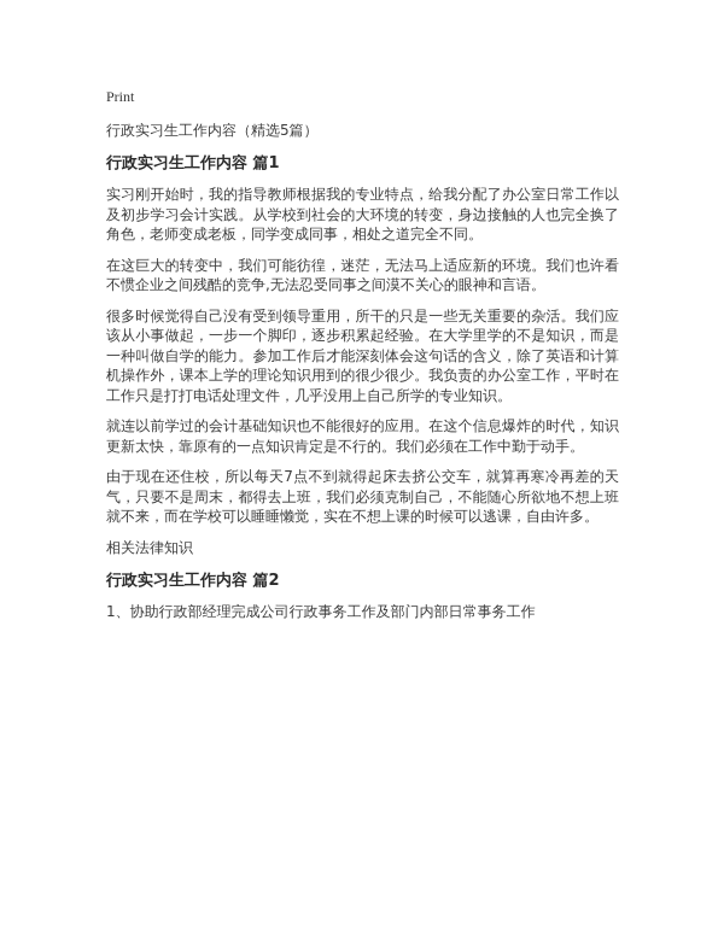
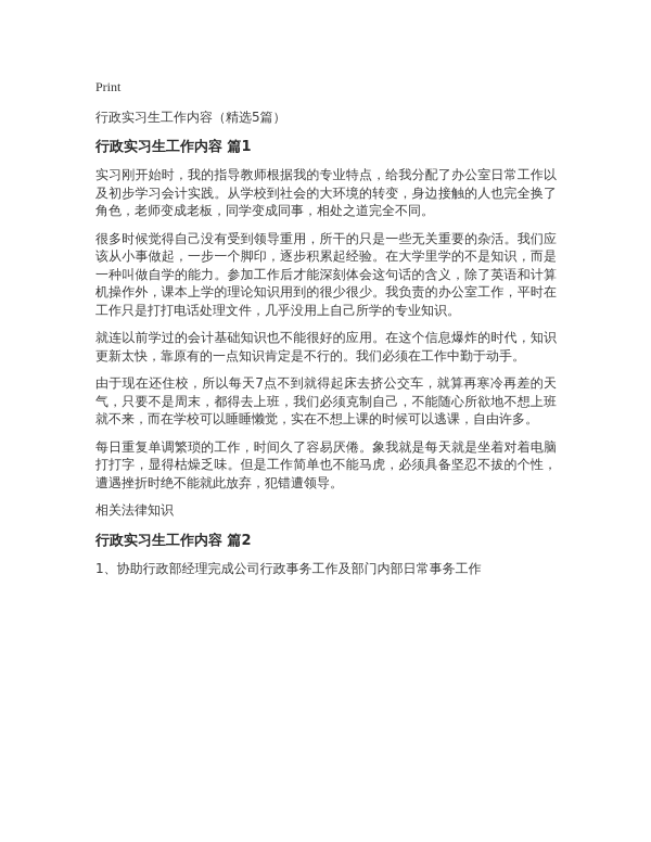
  Print
  行政实习生工作内容（精选5篇）
  行政实习生工作内容 篇1
  实习刚开始时，我的指导教师根据我的专业特点，给我分配了办公室日常工作以及初步学习会计实践。从学校到社会的大环境的转变，身边接触的人也完全换了角色，老师变成老板，同学变成同事，相处之道完全不同。
- 在这巨大的转变中，我们可能彷徨，迷茫，无法马上适应新的环境。我们也许看不惯企业之间残酷的竞争,无法忍受同事之间漠不关心的眼神和言语。
  很多时候觉得自己没有受到领导重用，所干的只是一些无关重要的杂活。我们应该从小事做起，一步一个脚印，逐步积累起经验。在大学里学的不是知识，而是一种叫做自学的能力。参加工作后才能深刻体会这句话的含义，除了英语和计算机操作外，课本上学的理论知识用到的很少很少。我负责的办公室工作，平时在工作只是打打电话处理文件，几乎没用上自己所学的专业知识。
  就连以前学过的会计基础知识也不能很好的应用。在这个信息爆炸的时代，知识更新太快，靠原有的一点知识肯定是不行的。我们必须在工作中勤于动手。
  由于现在还住校，所以每天7点不到就得起床去挤公交车，就算再寒冷再差的天气，只要不是周末，都得去上班，我们必须克制自己，不能随心所欲地不想上班就不来，而在学校可以睡睡懒觉，实在不想上课的时候可以逃课，自由许多。
+ 每日重复单调繁琐的工作，时间久了容易厌倦。象我就是每天就是坐着对着电脑打打字，显得枯燥乏味。但是工作简单也不能马虎，必须具备坚忍不拔的个性，遭遇挫折时绝不能就此放弃，犯错遭领导。
  相关法律知识
  行政实习生工作内容 篇2
  1、协助行政部经理完成公司行政事务工作及部门内部日常事务工作
